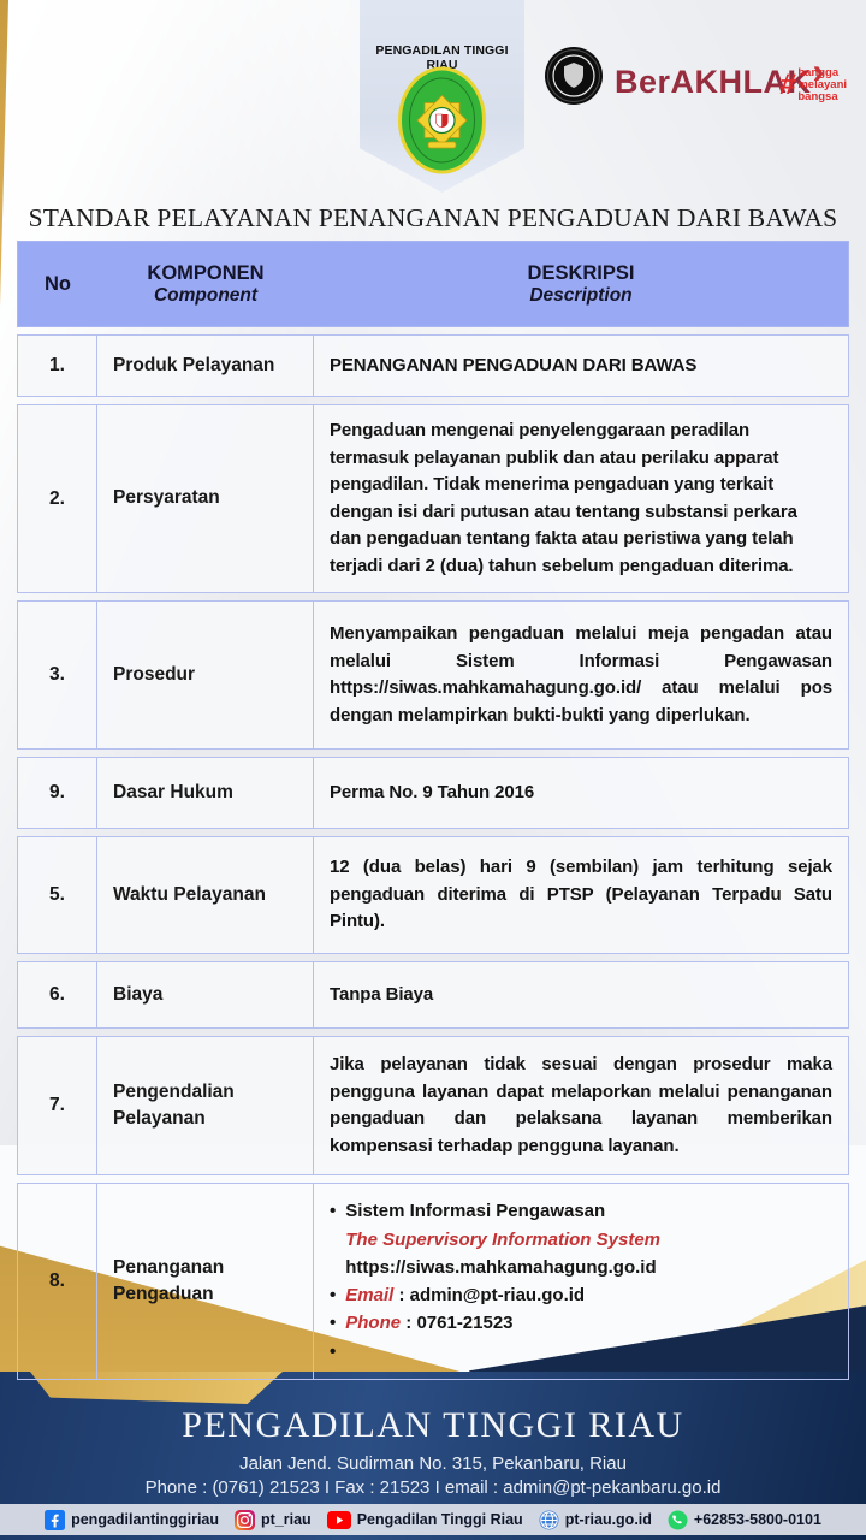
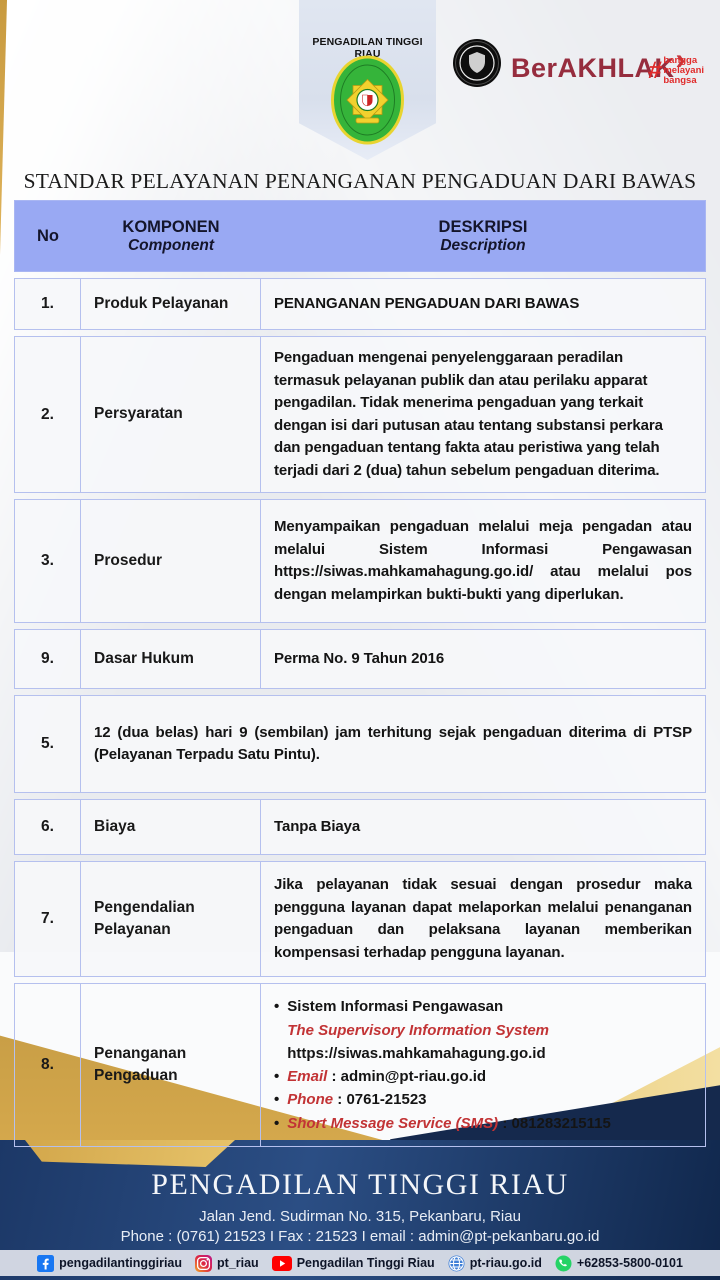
  PENGADILAN TINGGI RIAU
  BerAKHLAK›
  bangga
  melayani
  bangsa
  STANDAR PELAYANAN PENANGANAN PENGADUAN DARI BAWAS
  No
  KOMPONEN
  Component
  DESKRIPSI
  Description
  1.
  Produk Pelayanan
  PENANGANAN PENGADUAN DARI BAWAS
  2.
  Persyaratan
  Pengaduan mengenai penyelenggaraan peradilan termasuk pelayanan publik dan atau perilaku apparat pengadilan. Tidak menerima pengaduan yang terkait dengan isi dari putusan atau tentang substansi perkara dan pengaduan tentang fakta atau peristiwa yang telah terjadi dari 2 (dua) tahun sebelum pengaduan diterima.
  3.
  Prosedur
  Menyampaikan pengaduan melalui meja pengadan atau melalui Sistem Informasi Pengawasan https://siwas.mahkamahagung.go.id/ atau melalui pos dengan melampirkan bukti-bukti yang diperlukan.
  9.
  Dasar Hukum
  Perma No. 9 Tahun 2016
  5.
- Waktu Pelayanan
  12 (dua belas) hari 9 (sembilan) jam terhitung sejak pengaduan diterima di PTSP (Pelayanan Terpadu Satu Pintu).
  6.
  Biaya
  Tanpa Biaya
  7.
  Pengendalian Pelayanan
  Jika pelayanan tidak sesuai dengan prosedur maka pengguna layanan dapat melaporkan melalui penanganan pengaduan dan pelaksana layanan memberikan kompensasi terhadap pengguna layanan.
  8.
  Penanganan Pengaduan
  •
  Sistem Informasi Pengawasan
  The Supervisory Information System
  https://siwas.mahkamahagung.go.id
  •
  Email : admin@pt-riau.go.id
  •
  Phone : 0761-21523
  •
+ Short Message Service (SMS) : 081283215115
  PENGADILAN TINGGI RIAU
  Jalan Jend. Sudirman No. 315, Pekanbaru, Riau
  Phone : (0761) 21523 I Fax : 21523 I email : admin@pt-pekanbaru.go.id
  pengadilantinggiriau
  pt_riau
  Pengadilan Tinggi Riau
  pt-riau.go.id
  +62853-5800-0101
